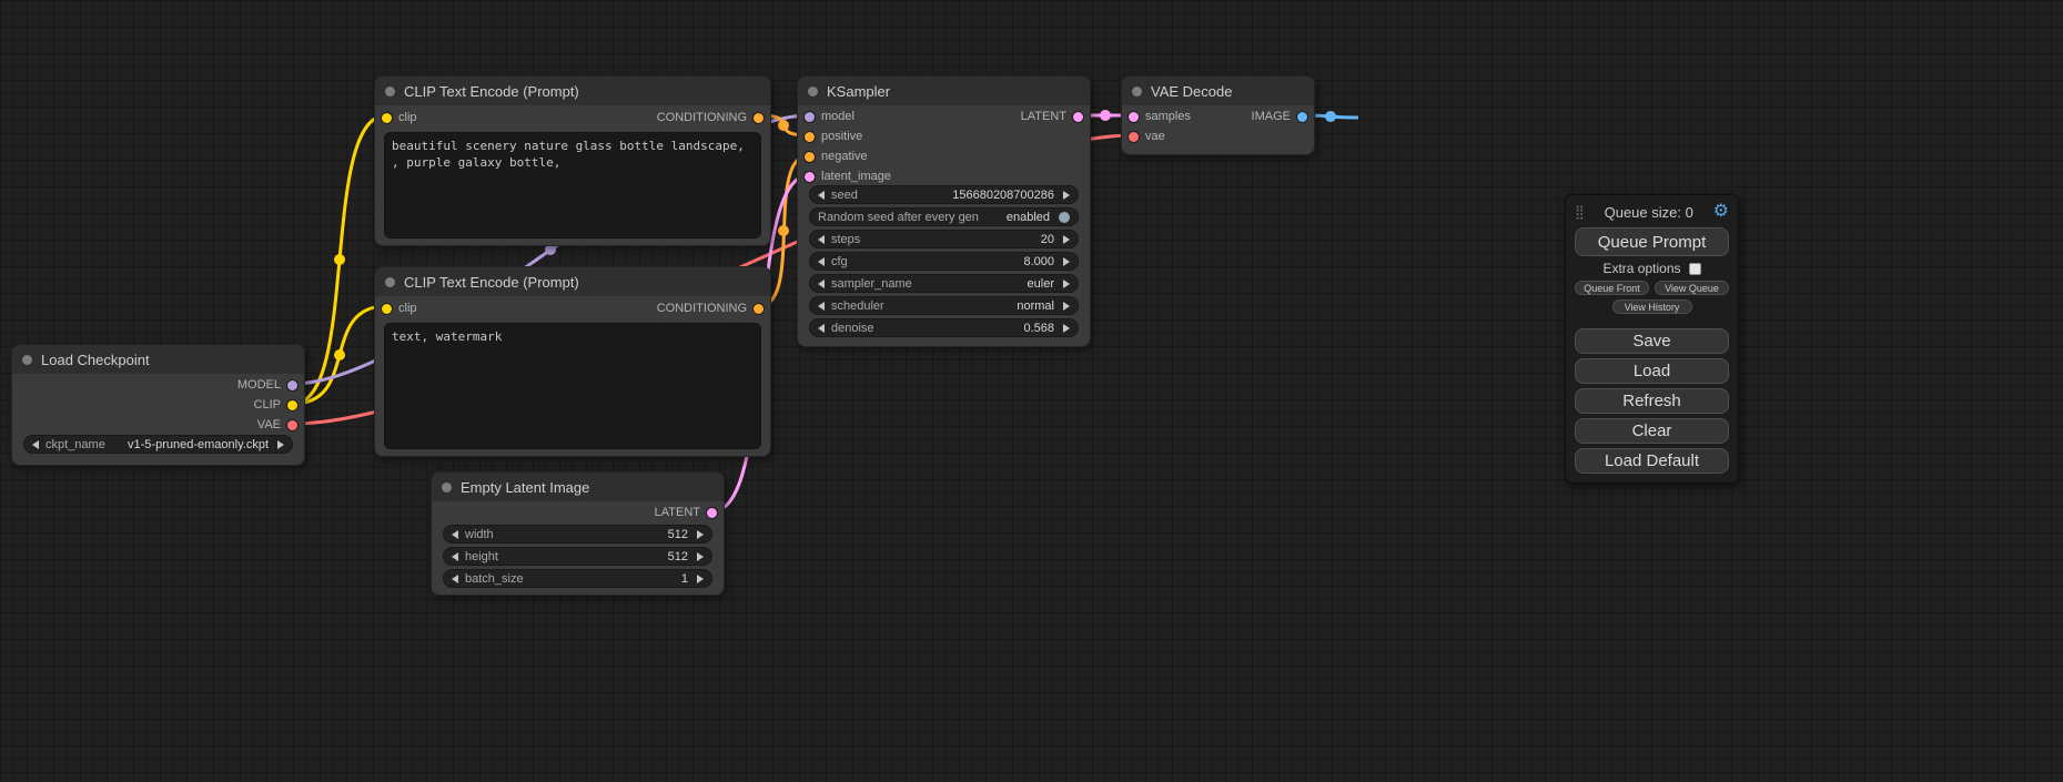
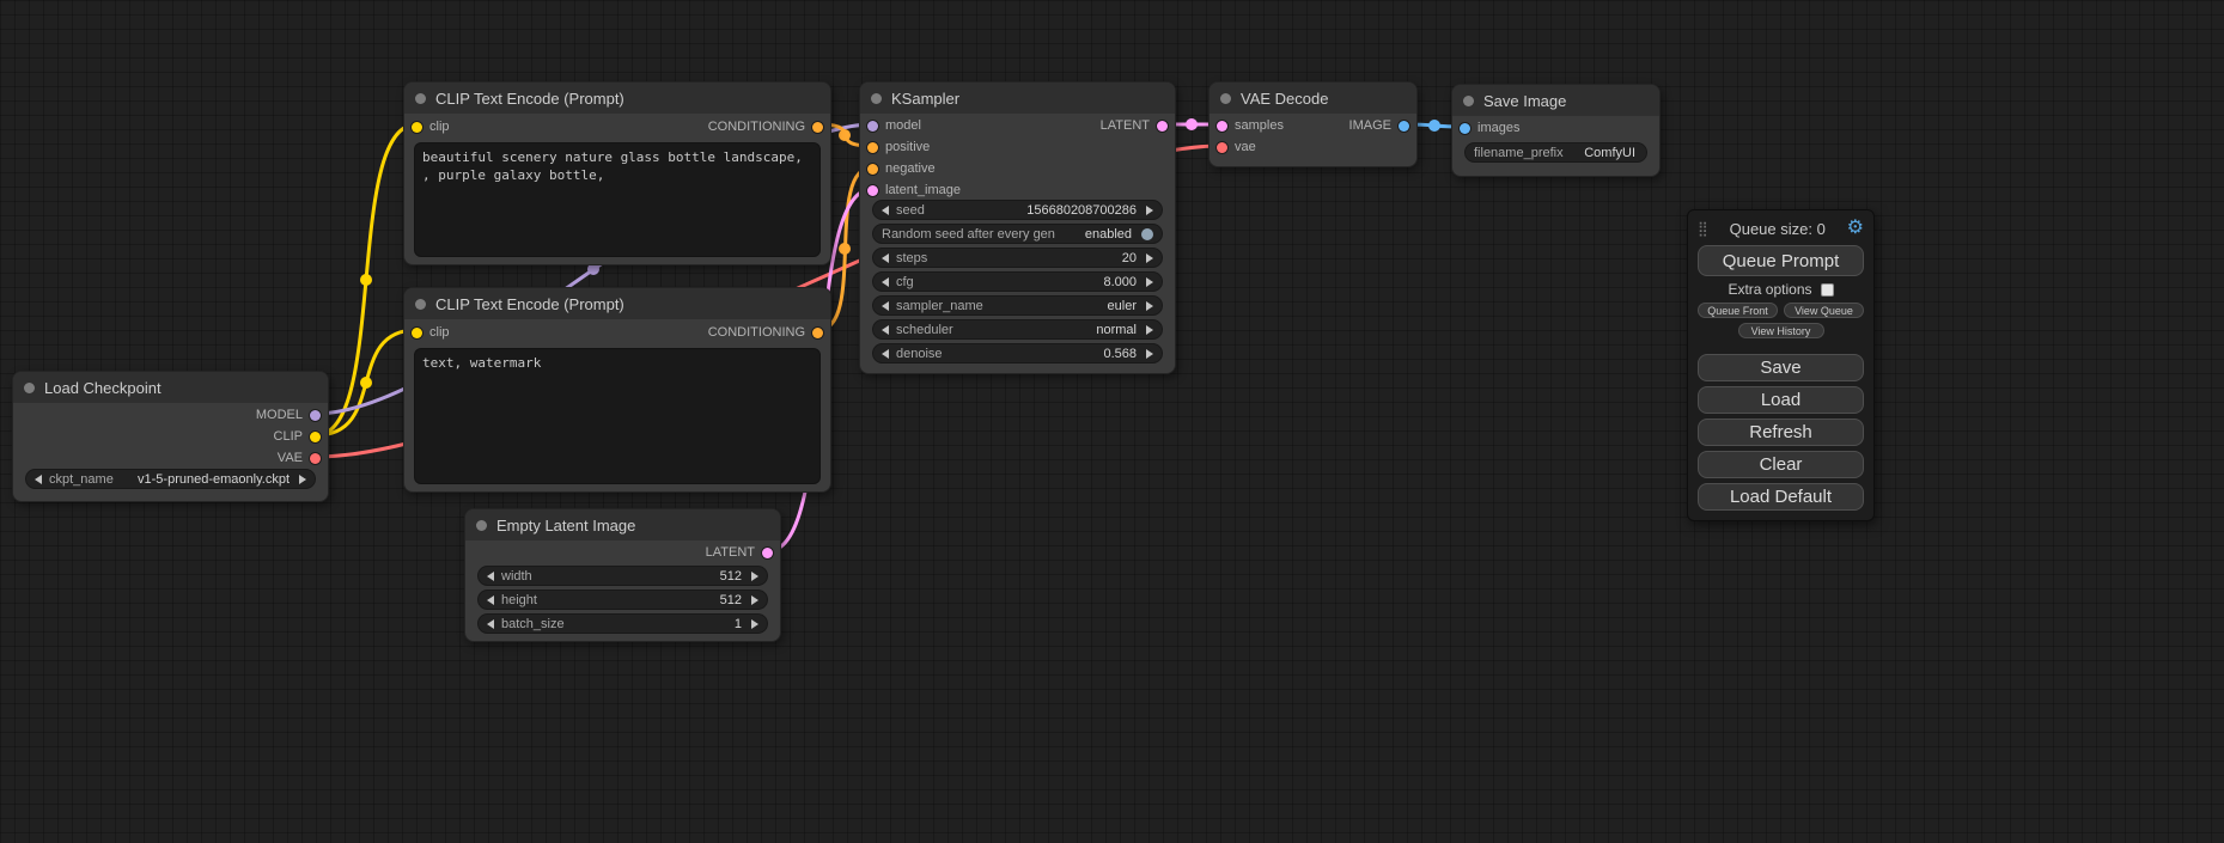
  Load Checkpoint
  MODEL
  CLIP
  VAE
  ckpt_name
  v1-5-pruned-emaonly.ckpt
  CLIP Text Encode (Prompt)
  clip
  CONDITIONING
  CLIP Text Encode (Prompt)
  clip
  CONDITIONING
  text, watermark
  Empty Latent Image
  LATENT
  width
  512
  height
  512
  batch_size
  1
  KSampler
  model
  LATENT
  positive
  negative
  latent_image
  seed
  156680208700286
  Random seed after every gen
  enabled
  steps
  20
  cfg
  8.000
  sampler_name
  euler
  scheduler
  normal
  denoise
  0.568
  VAE Decode
  samples
  IMAGE
  vae
+ Save Image
+ images
+ filename_prefix
+ ComfyUI
  ⣿
  Queue size: 0
  ⚙
  Queue Prompt
  Extra options
  Queue Front
  View Queue
  View History
  Save
  Load
  Refresh
  Clear
  Load Default
